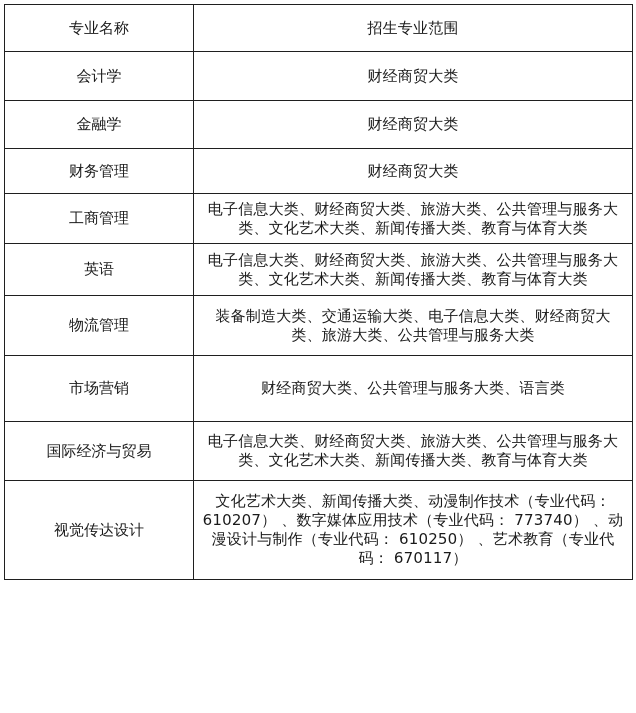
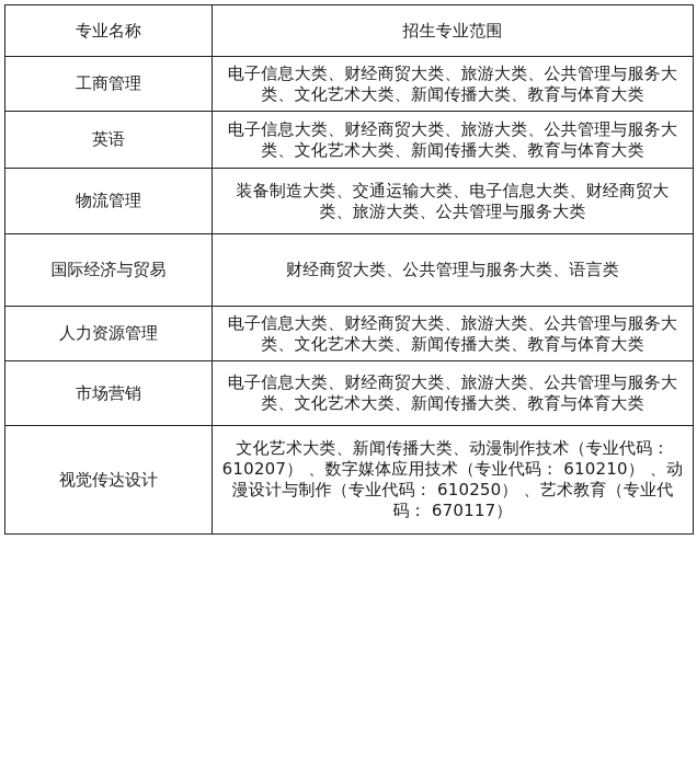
  专业名称	招生专业范围
- 会计学	财经商贸大类
- 金融学	财经商贸大类
- 财务管理	财经商贸大类
  工商管理	电子信息大类、财经商贸大类、旅游大类、公共管理与服务大类、文化艺术大类、新闻传播大类、教育与体育大类
  英语	电子信息大类、财经商贸大类、旅游大类、公共管理与服务大类、文化艺术大类、新闻传播大类、教育与体育大类
  物流管理	装备制造大类、交通运输大类、电子信息大类、财经商贸大类、旅游大类、公共管理与服务大类
- 市场营销	财经商贸大类、公共管理与服务大类、语言类
+ 国际经济与贸易	财经商贸大类、公共管理与服务大类、语言类
+ 人力资源管理	电子信息大类、财经商贸大类、旅游大类、公共管理与服务大类、文化艺术大类、新闻传播大类、教育与体育大类
- 国际经济与贸易	电子信息大类、财经商贸大类、旅游大类、公共管理与服务大类、文化艺术大类、新闻传播大类、教育与体育大类
+ 市场营销	电子信息大类、财经商贸大类、旅游大类、公共管理与服务大类、文化艺术大类、新闻传播大类、教育与体育大类
- 视觉传达设计	文化艺术大类、新闻传播大类、动漫制作技术（专业代码： 610207） 、数字媒体应用技术（专业代码： 773740） 、动漫设计与制作（专业代码： 610250） 、艺术教育（专业代码： 670117）
+ 视觉传达设计	文化艺术大类、新闻传播大类、动漫制作技术（专业代码： 610207） 、数字媒体应用技术（专业代码： 610210） 、动漫设计与制作（专业代码： 610250） 、艺术教育（专业代码： 670117）
